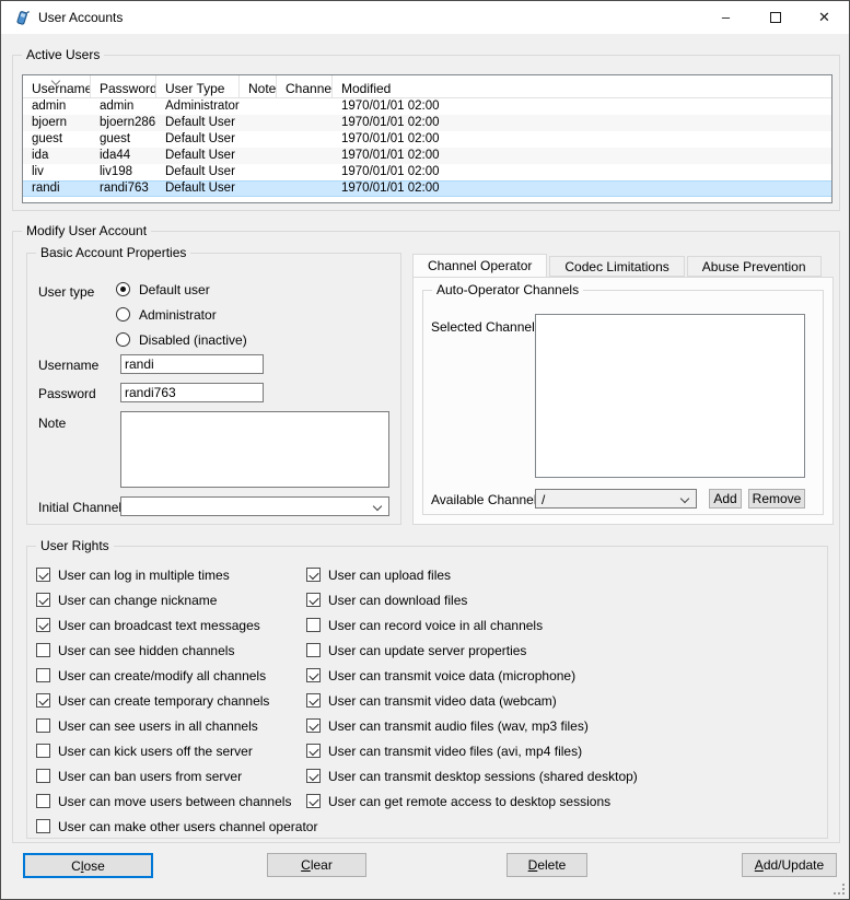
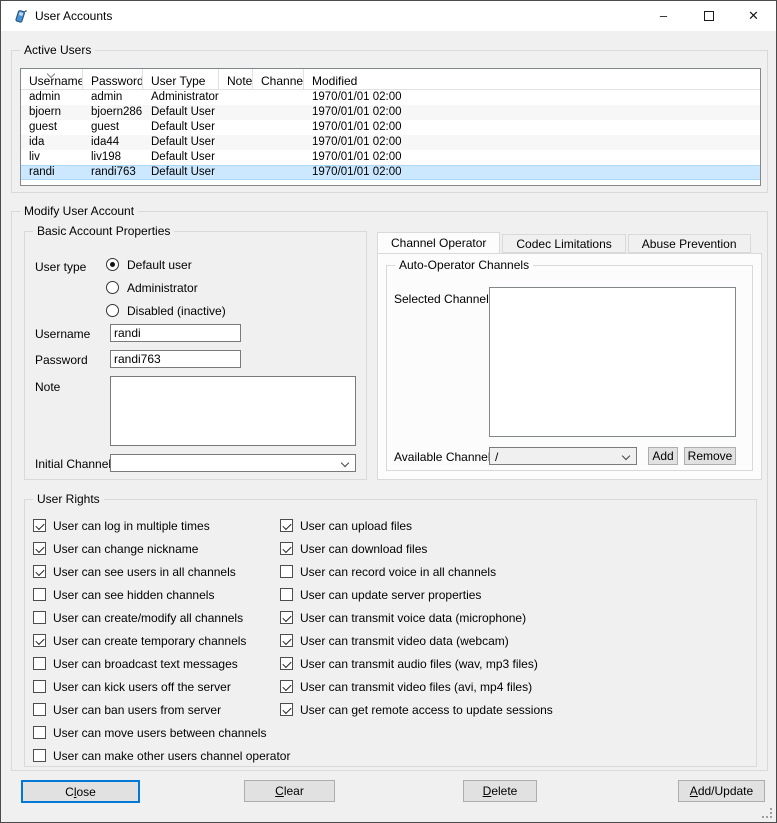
  User Accounts
  –
  ✕
  Active Users
  Username
  Password
  User Type
  Note
  Channe
  Modified
  admin
  admin
  Administrator
  1970/01/01 02:00
  bjoern
  bjoern286
  Default User
  1970/01/01 02:00
  guest
  guest
  Default User
  1970/01/01 02:00
  ida
  ida44
  Default User
  1970/01/01 02:00
  liv
  liv198
  Default User
  1970/01/01 02:00
  randi
  randi763
  Default User
  1970/01/01 02:00
  Modify User Account
  Basic Account Properties
  User type
  Default user
  Administrator
  Disabled (inactive)
  Username
  randi
  Password
  randi763
  Note
  Initial Channe
  Channel Operator
  Codec Limitations
  Abuse Prevention
  Auto-Operator Channels
  Selected Channel
  Available Channe
  /
  Add
  Remove
  User Rights
  User can log in multiple times
  User can change nickname
- User can broadcast text messages
+ User can see users in all channels
  User can see hidden channels
  User can create/modify all channels
  User can create temporary channels
- User can see users in all channels
+ User can broadcast text messages
  User can kick users off the server
  User can ban users from server
  User can move users between channels
  User can make other users channel operator
  User can upload files
  User can download files
  User can record voice in all channels
  User can update server properties
  User can transmit voice data (microphone)
  User can transmit video data (webcam)
  User can transmit audio files (wav, mp3 files)
  User can transmit video files (avi, mp4 files)
- User can transmit desktop sessions (shared desktop)
- User can get remote access to desktop sessions
+ User can get remote access to update sessions
  C
  l
  ose
  C
  lear
  D
  elete
  A
  dd/Update
